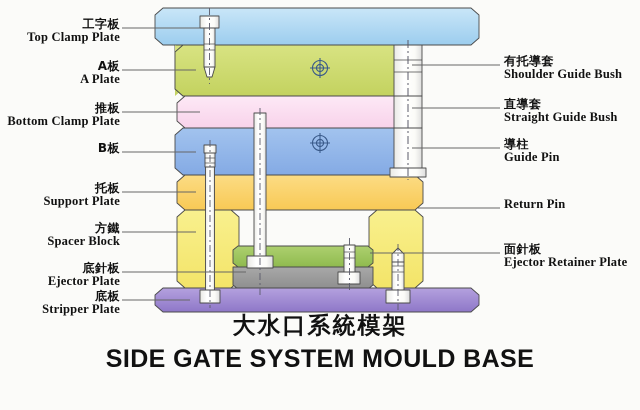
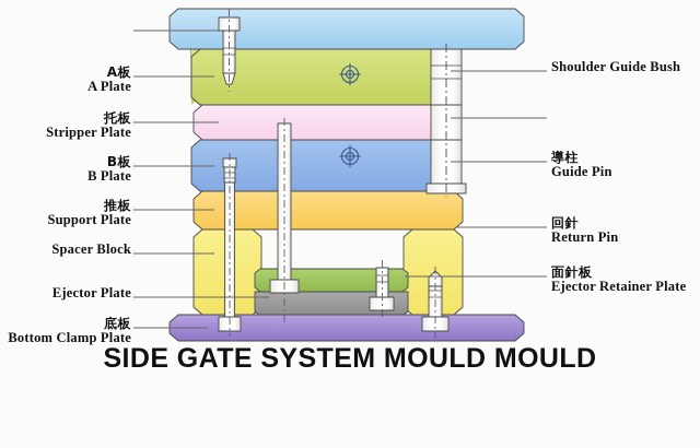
- 工字板
- Top Clamp Plate
  A板
  A Plate
- 推板
+ 托板
- Bottom Clamp Plate
+ Stripper Plate
  B板
+ B Plate
- 托板
+ 推板
  Support Plate
- 方鐵
  Spacer Block
- 底針板
  Ejector Plate
  底板
- Stripper Plate
+ Bottom Clamp Plate
- 有托導套
  Shoulder Guide Bush
- 直導套
- Straight Guide Bush
  導柱
  Guide Pin
+ 回針
  Return Pin
  面針板
  Ejector Retainer Plate
- 大水口系統模架
- SIDE GATE SYSTEM MOULD BASE
+ SIDE GATE SYSTEM MOULD MOULD
